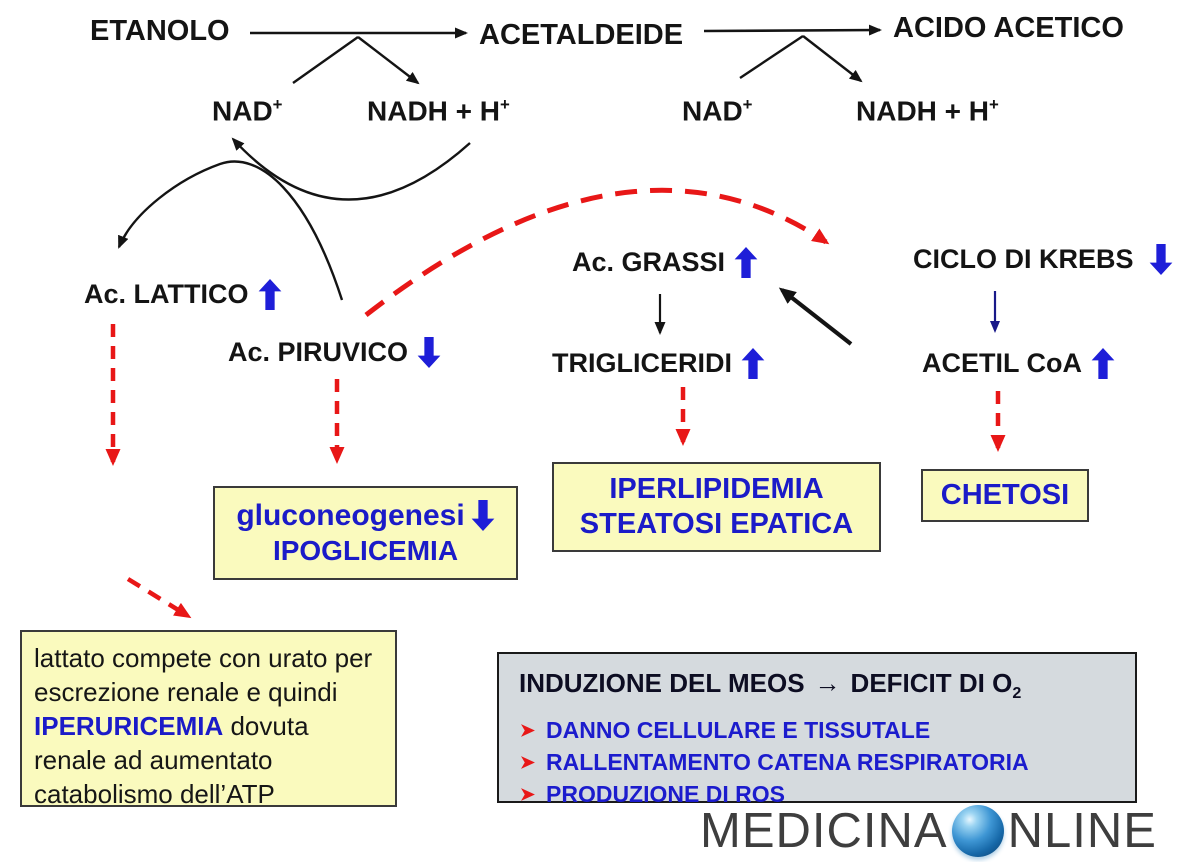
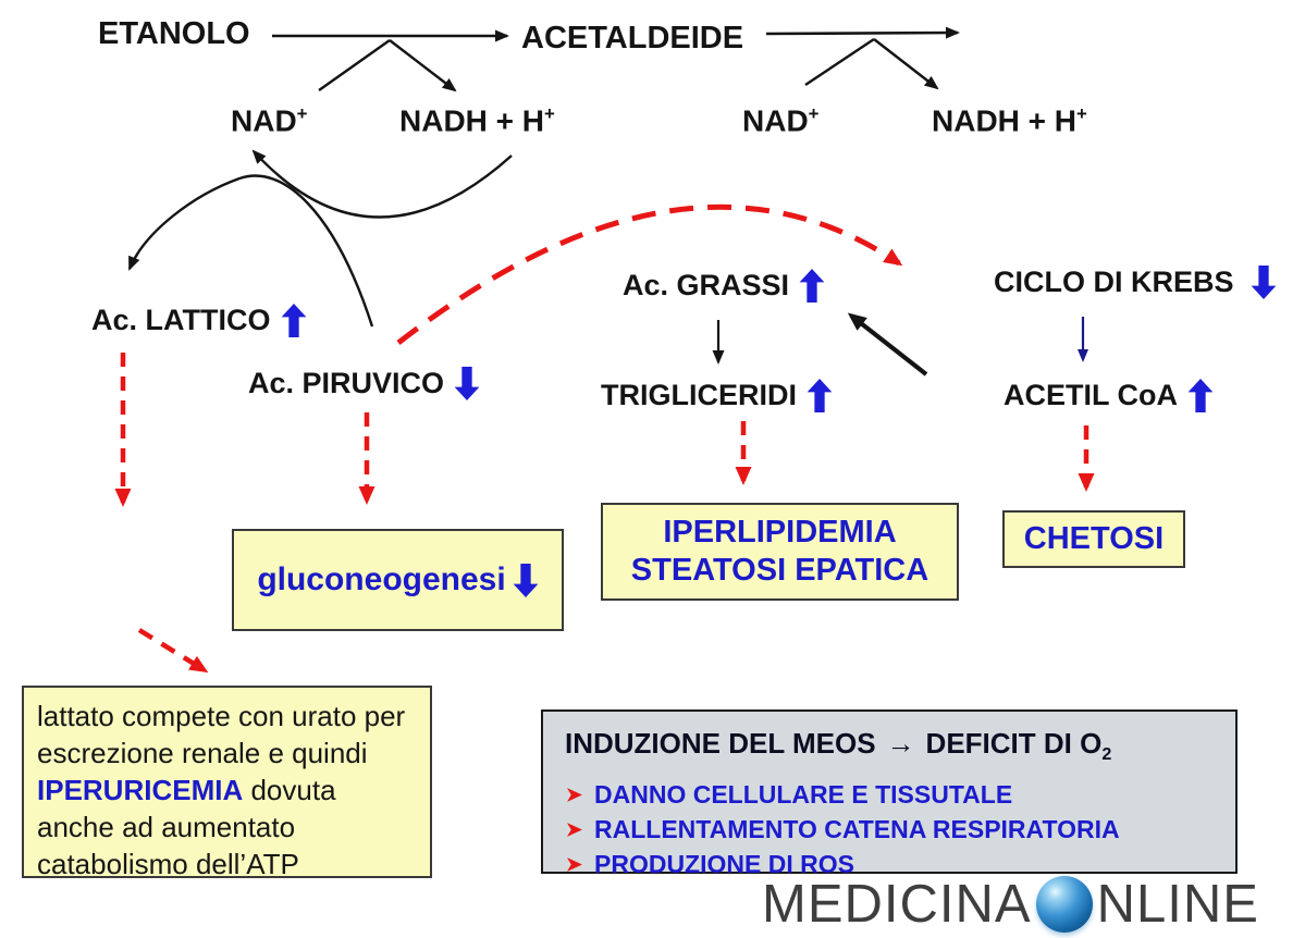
  ETANOLO
  ACETALDEIDE
- ACIDO ACETICO
  NAD+
  NADH + H+
  NAD+
  NADH + H+
  Ac. LATTICO
  Ac. PIRUVICO
  Ac. GRASSI
  TRIGLICERIDI
  CICLO DI KREBS
  ACETIL CoA
  gluconeogenesi
- IPOGLICEMIA
  IPERLIPIDEMIA
  STEATOSI EPATICA
  CHETOSI
- lattato compete con urato per escrezione renale e quindi IPERURICEMIA dovuta renale ad aumentato catabolismo dell’ATP
+ lattato compete con urato per escrezione renale e quindi IPERURICEMIA dovuta anche ad aumentato catabolismo dell’ATP
  INDUZIONE DEL MEOS
  →
  DEFICIT DI O2
  DANNO CELLULARE E TISSUTALE
  RALLENTAMENTO CATENA RESPIRATORIA
  PRODUZIONE DI ROS
  MEDICINA
  NLINE
